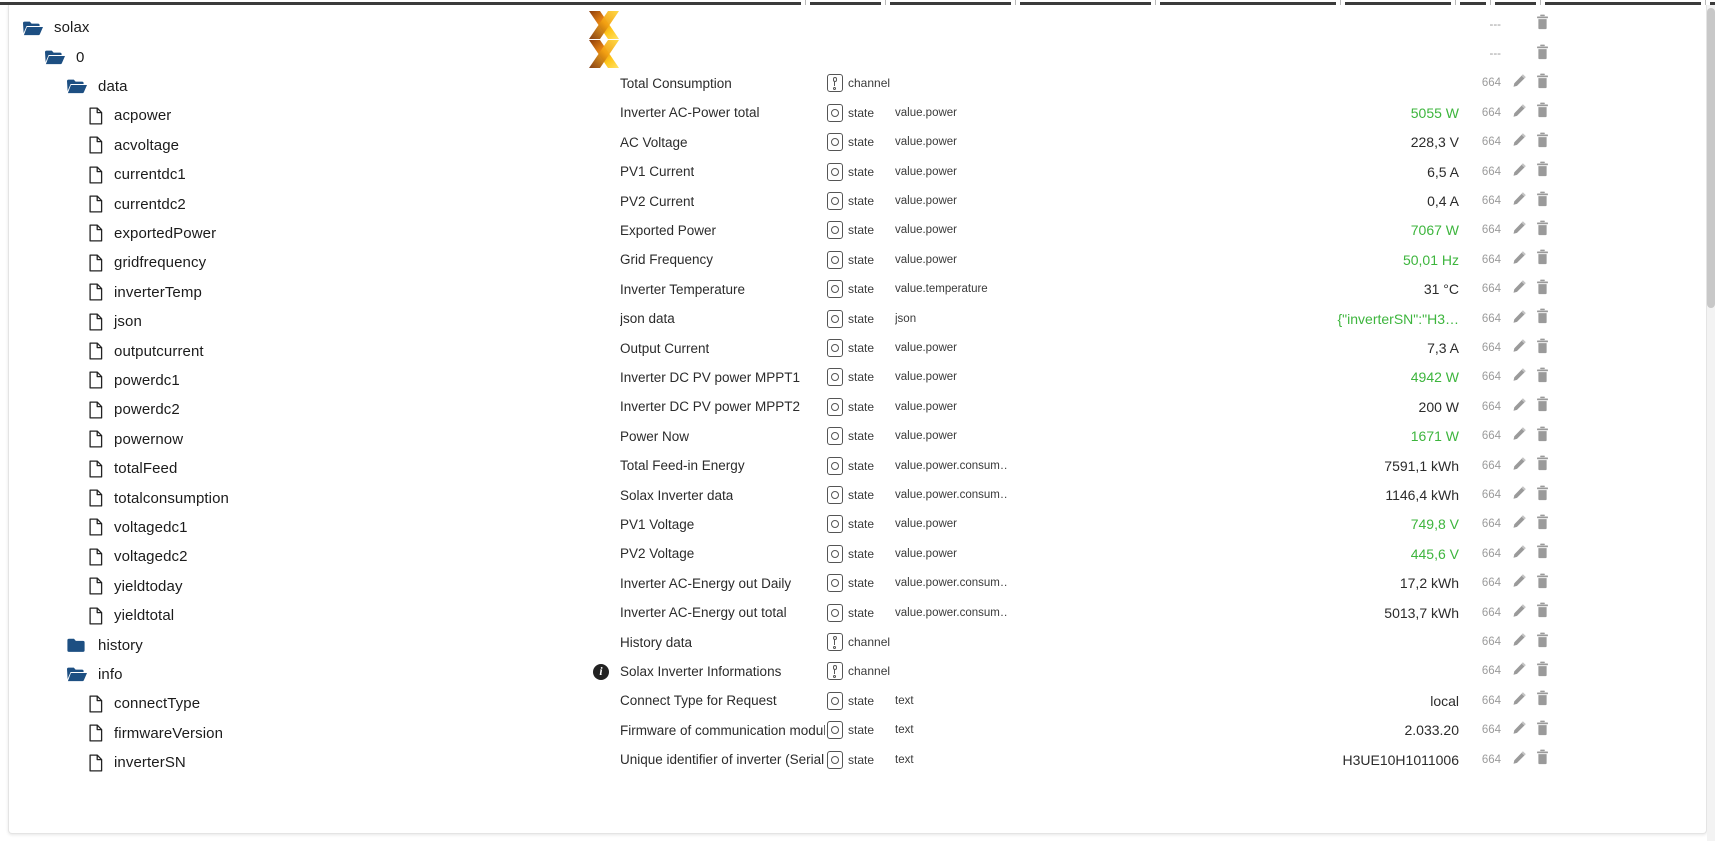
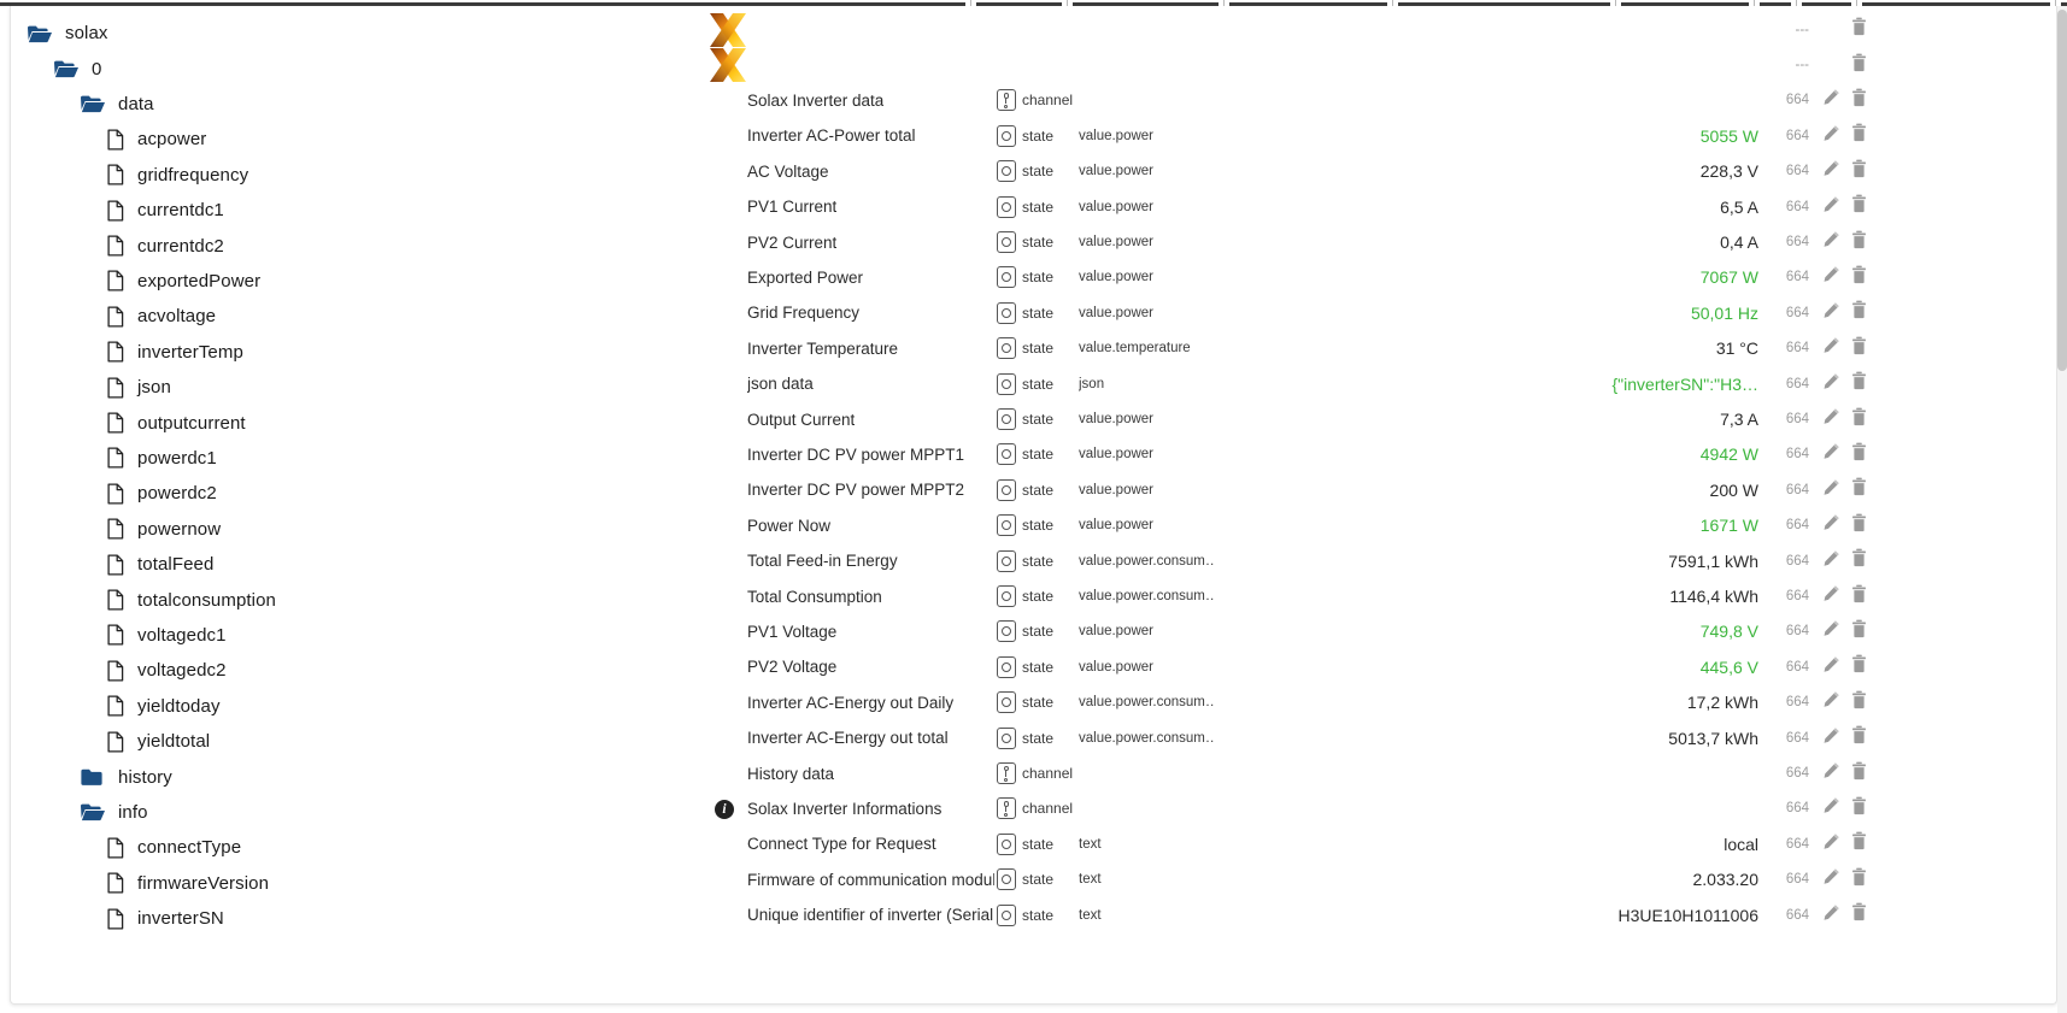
  ---
  ---
- Total Consumption
+ Solax Inverter data
  channel
  664
  Inverter AC-Power total
  state
  value.power
  5055 W
  664
  AC Voltage
  state
  value.power
  228,3 V
  664
  PV1 Current
  state
  value.power
  6,5 A
  664
  PV2 Current
  state
  value.power
  0,4 A
  664
  Exported Power
  state
  value.power
  7067 W
  664
  Grid Frequency
  state
  value.power
  50,01 Hz
  664
  Inverter Temperature
  state
  value.temperature
  31 °C
  664
  json data
  state
  json
  {"inverterSN":"H3…
  664
  Output Current
  state
  value.power
  7,3 A
  664
  Inverter DC PV power MPPT1
  state
  value.power
  4942 W
  664
  Inverter DC PV power MPPT2
  state
  value.power
  200 W
  664
  Power Now
  state
  value.power
  1671 W
  664
  Total Feed-in Energy
  state
  value.power.consum…
  7591,1 kWh
  664
- Solax Inverter data
+ Total Consumption
  state
  value.power.consum…
  1146,4 kWh
  664
  PV1 Voltage
  state
  value.power
  749,8 V
  664
  PV2 Voltage
  state
  value.power
  445,6 V
  664
  Inverter AC-Energy out Daily
  state
  value.power.consum…
  17,2 kWh
  664
  Inverter AC-Energy out total
  state
  value.power.consum…
  5013,7 kWh
  664
  History data
  channel
  664
  i
  Solax Inverter Informations
  channel
  664
  Connect Type for Request
  state
  text
  local
  664
  Firmware of communication modul
  state
  text
  2.033.20
  664
  Unique identifier of inverter (Serial
  state
  text
  H3UE10H1011006
  664
  solax
  0
  data
  acpower
- acvoltage
+ gridfrequency
  currentdc1
  currentdc2
  exportedPower
- gridfrequency
+ acvoltage
  inverterTemp
  json
  outputcurrent
  powerdc1
  powerdc2
  powernow
  totalFeed
  totalconsumption
  voltagedc1
  voltagedc2
  yieldtoday
  yieldtotal
  history
  info
  connectType
  firmwareVersion
  inverterSN
